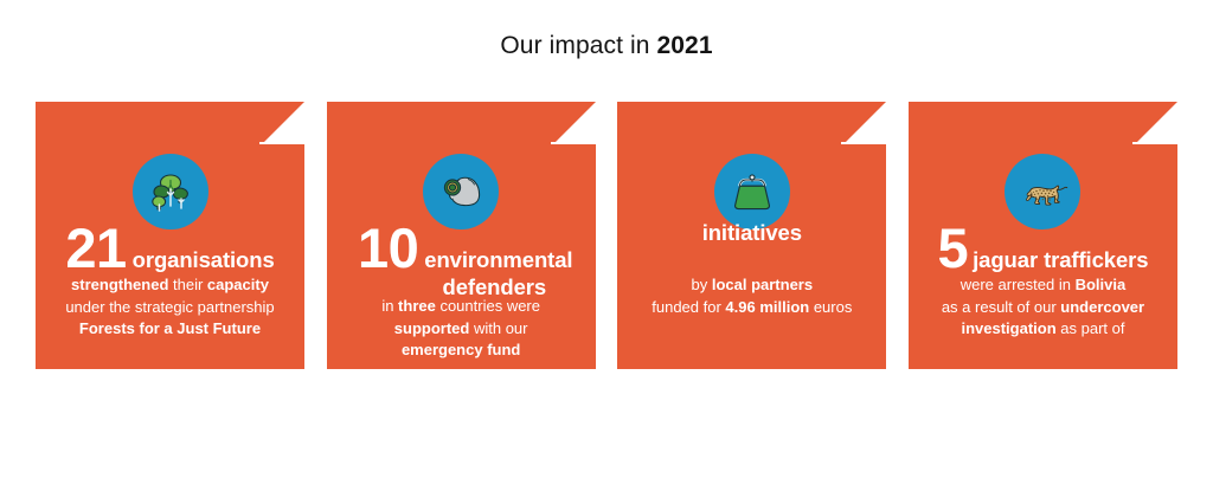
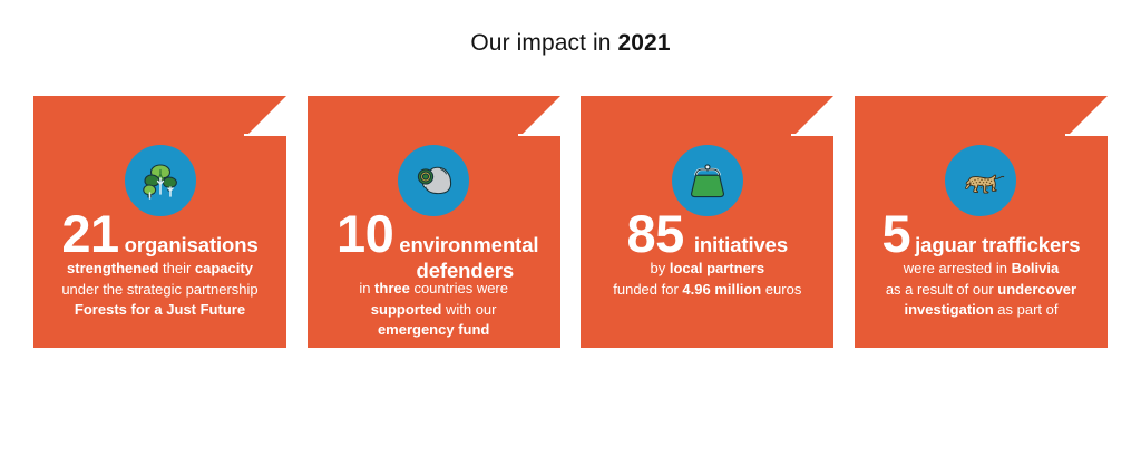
  Our impact in 2021
  21
  organisations
  strengthened their capacity
  under the strategic partnership
  Forests for a Just Future
  10
  environmental defenders
  in three countries were
  supported with our
  emergency fund
+ 85
  initiatives
  by local partners
  funded for 4.96 million euros
  5
  jaguar traffickers
  were arrested in Bolivia
  as a result of our undercover
  investigation as part of
